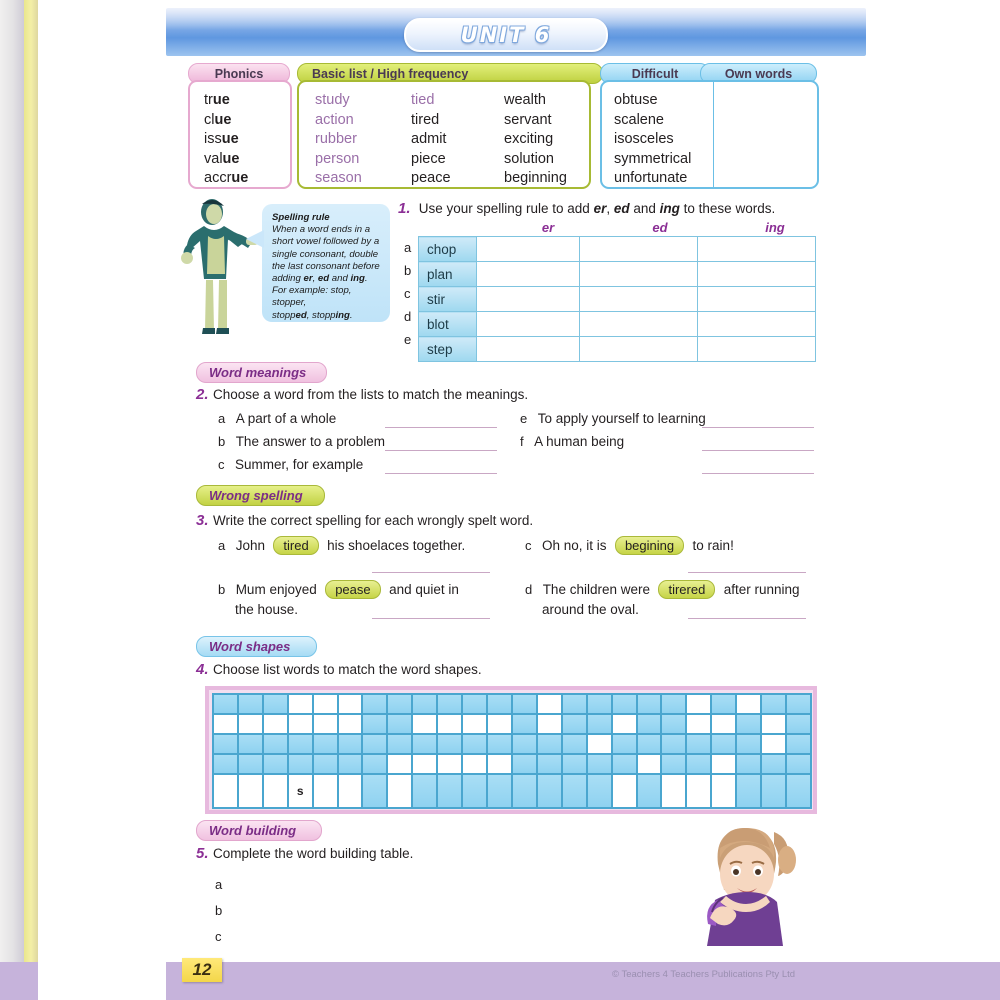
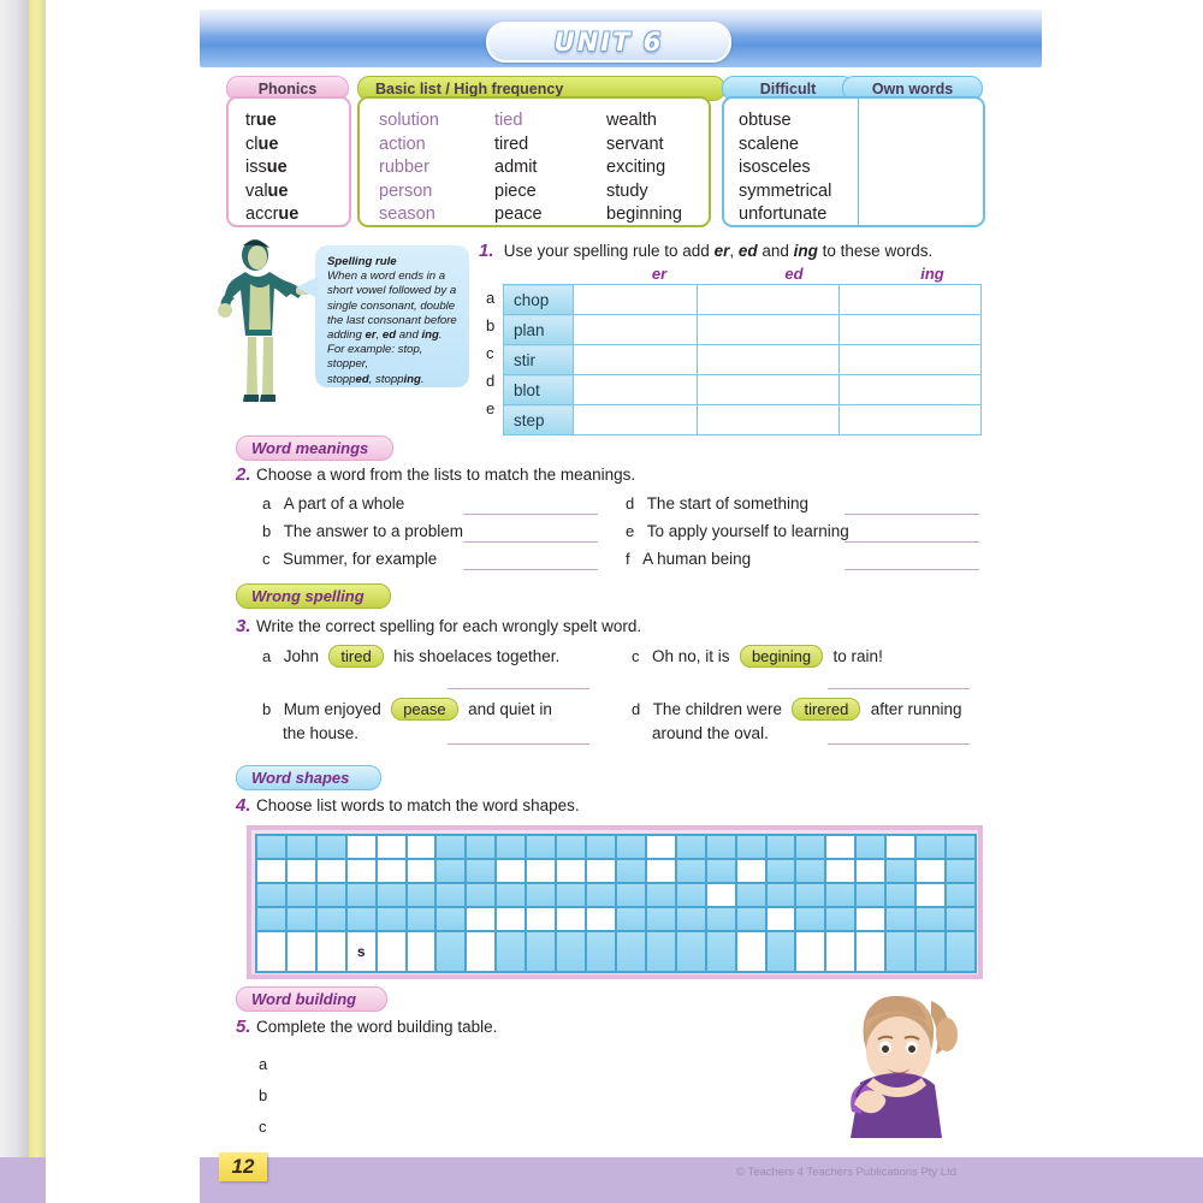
  UNIT 6
  Phonics
  true
  clue
  issue
  value
  accrue
  Basic list / High frequency
- study
+ solution
  action
  rubber
  person
  season
  tied
  tired
  admit
  piece
  peace
  wealth
  servant
  exciting
- solution
+ study
  beginning
  Difficult
  Own words
  obtuse
  scalene
  isosceles
  symmetrical
  unfortunate
  Spelling rule
  When a word ends in a
  short vowel followed by a
  single consonant, double
  the last consonant before
  adding er, ed and ing.
  For example: stop, stopper,
  stopped, stopping.
  1. Use your spelling rule to add er, ed and ing to these words.
  er
  ed
  ing
  a
  b
  c
  d
  e
  chop
  plan
  stir
  blot
  step
  Word meanings
  2. Choose a word from the lists to match the meanings.
  a A part of a whole
  b The answer to a problem
  c Summer, for example
+ d The start of something
  e To apply yourself to learning
  f A human being
  Wrong spelling
  3. Write the correct spelling for each wrongly spelt word.
  a John tired his shoelaces together.
  c Oh no, it is begining to rain!
  b Mum enjoyed pease and quiet in
  the house.
  d The children were tirered after running
  around the oval.
  Word shapes
  4. Choose list words to match the word shapes.
  s
  Word building
  5. Complete the word building table.
  a
  b
  c
  12
  © Teachers 4 Teachers Publications Pty Ltd
